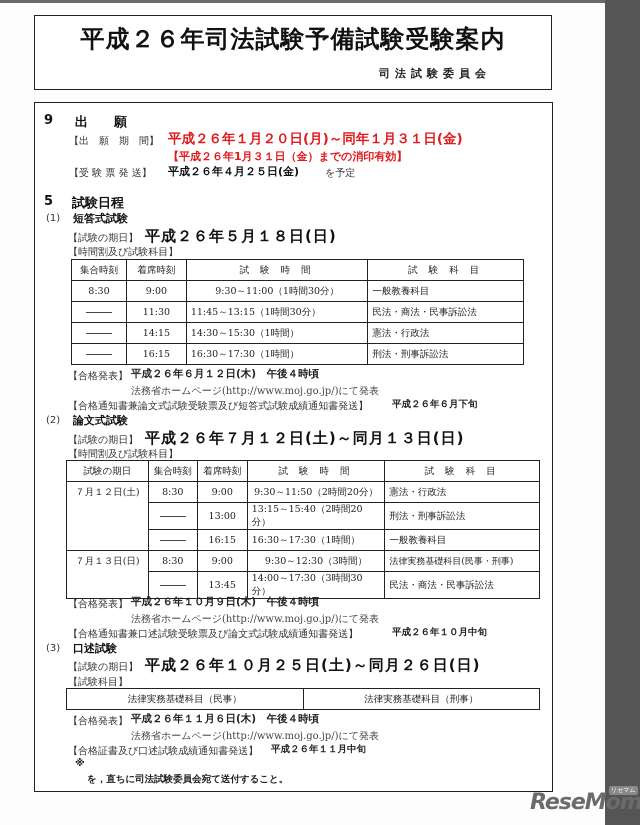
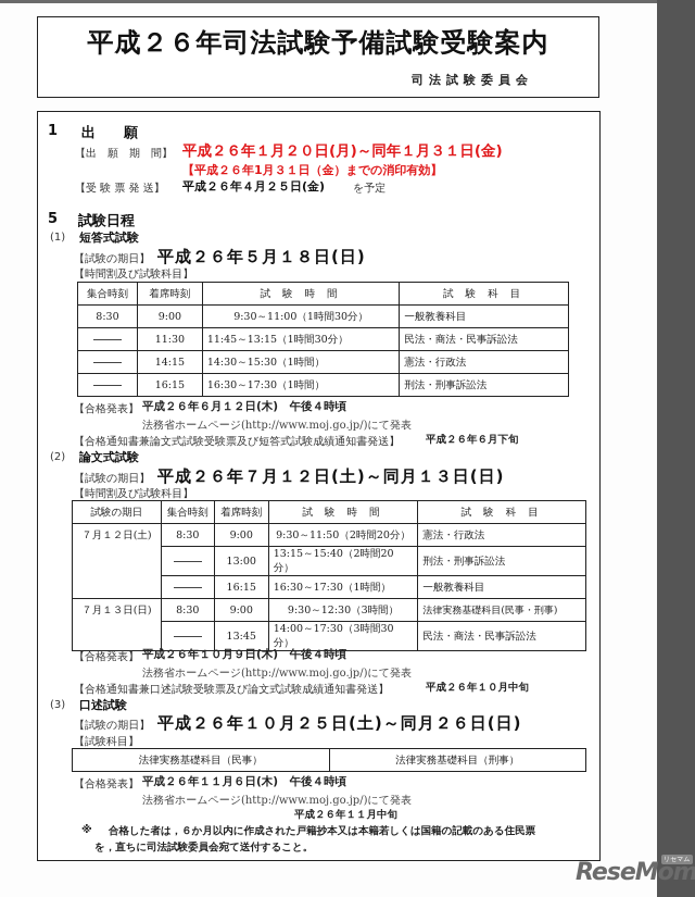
  平成２６年司法試験予備試験受験案内
  司法試験委員会
- 9
+ 1
  出 願
  【出 願 期 間】
  平成２６年１月２０日(月)～同年１月３１日(金)
  【平成２６年1月３１日（金）までの消印有効】
  【受 験 票 発 送】
  平成２６年４月２５日(金)
  を予定
  5
  試験日程
  (1)
  短答式試験
  【試験の期日】
  平成２６年５月１８日(日)
  【時間割及び試験科目】
  集合時刻	着席時刻	試 験 時 間	試 験 科 目
  8:30	9:00	9:30～11:00（1時間30分）	一般教養科目
  	11:30	11:45～13:15（1時間30分）	民法・商法・民事訴訟法
  	14:15	14:30～15:30（1時間）	憲法・行政法
  	16:15	16:30～17:30（1時間）	刑法・刑事訴訟法
  【合格発表】
  平成２６年６月１２日(木) 午後４時頃
  法務省ホームページ(http://www.moj.go.jp/)にて発表
  【合格通知書兼論文式試験受験票及び短答式試験成績通知書発送】
  平成２６年６月下旬
  (2)
  論文式試験
  【試験の期日】
  平成２６年７月１２日(土)～同月１３日(日)
  【時間割及び試験科目】
  試験の期日	集合時刻	着席時刻	試 験 時 間	試 験 科 目
  ７月１２日(土)	8:30	9:00	9:30～11:50（2時間20分）	憲法・行政法
  	13:00	13:15～15:40（2時間20分）	刑法・刑事訴訟法
  	16:15	16:30～17:30（1時間）	一般教養科目
  ７月１３日(日)	8:30	9:00	9:30～12:30（3時間）	法律実務基礎科目(民事・刑事)
  	13:45	14:00～17:30（3時間30分）	民法・商法・民事訴訟法
  【合格発表】
  平成２６年１０月９日(木) 午後４時頃
  法務省ホームページ(http://www.moj.go.jp/)にて発表
  【合格通知書兼口述試験受験票及び論文式試験成績通知書発送】
  平成２６年１０月中旬
  (3)
  口述試験
  【試験の期日】
  平成２６年１０月２５日(土)～同月２６日(日)
  【試験科目】
  法律実務基礎科目（民事）	法律実務基礎科目（刑事）
  【合格発表】
  平成２６年１１月６日(木) 午後４時頃
  法務省ホームページ(http://www.moj.go.jp/)にて発表
- 【合格証書及び口述試験成績通知書発送】
  平成２６年１１月中旬
  ※
+ 合格した者は，６か月以内に作成された戸籍抄本又は本籍若しくは国籍の記載のある住民票
  を，直ちに司法試験委員会宛て送付すること。
  ReseMom
